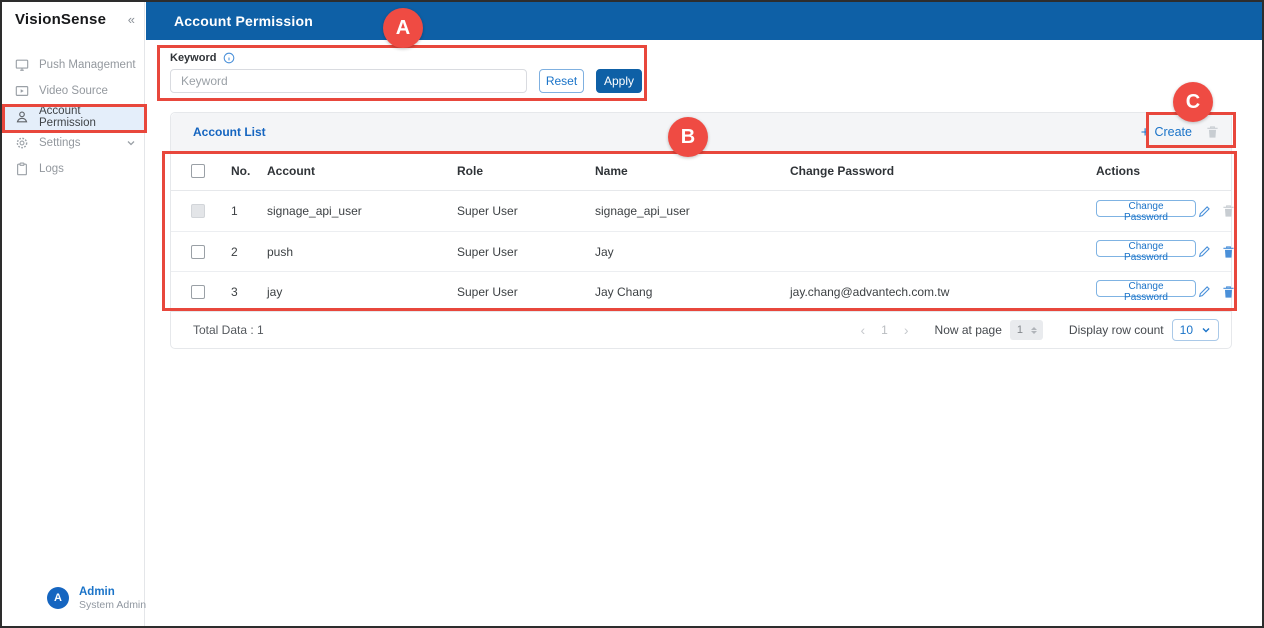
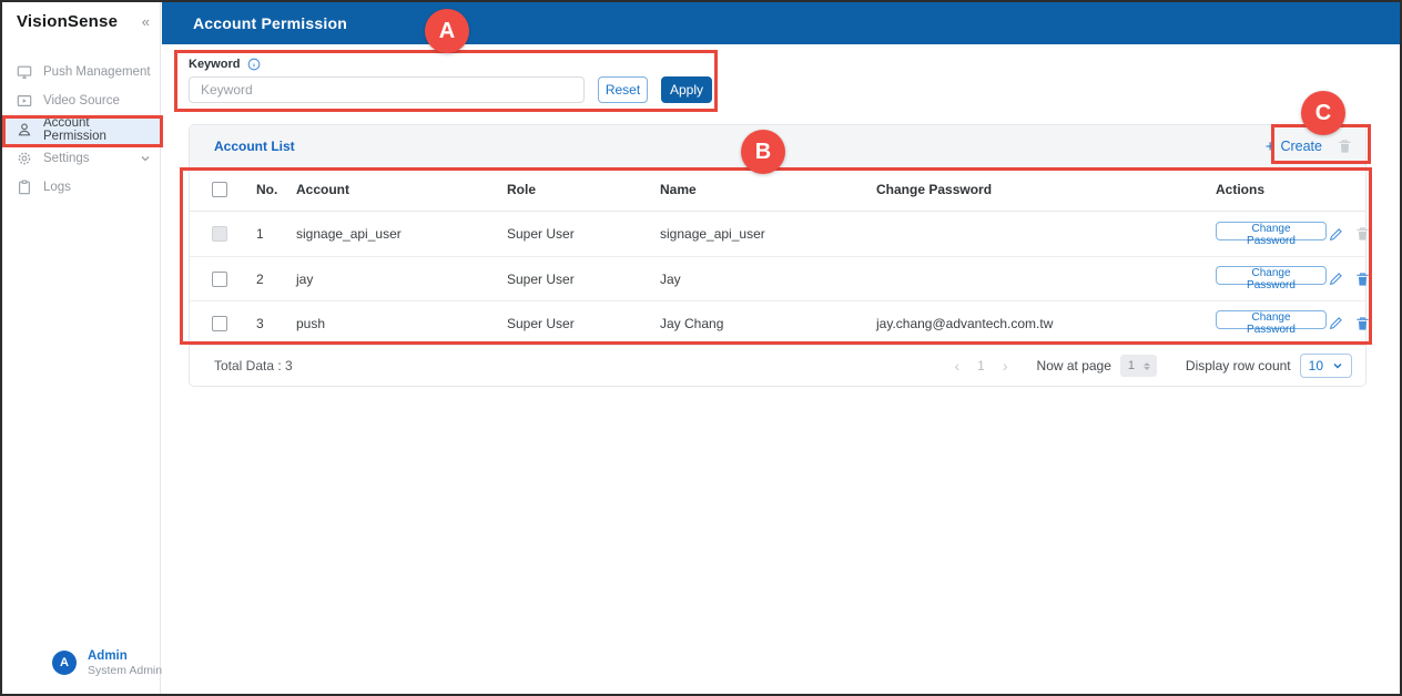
  VisionSense
  «
  Push Management
  Video Source
  Account Permission
  Settings
  Logs
  A
  Admin
  Account Permission
  Keyword
  Keyword
  Reset
  Apply
  Account List
  +
  Create
  No.
  Account
  Role
  Name
  Change Password
  Actions
  1
  signage_api_user
  Super User
  signage_api_user
  Change Password
  2
- push
+ jay
  Super User
  Jay
  Change Password
  3
- jay
+ push
  Super User
  Jay Chang
  jay.chang@advantech.com.tw
  Change Password
- Total Data : 1
+ Total Data : 3
  ‹
  1
  ›
  Now at page
  1
  Display row count
  10
  A
  B
  C
